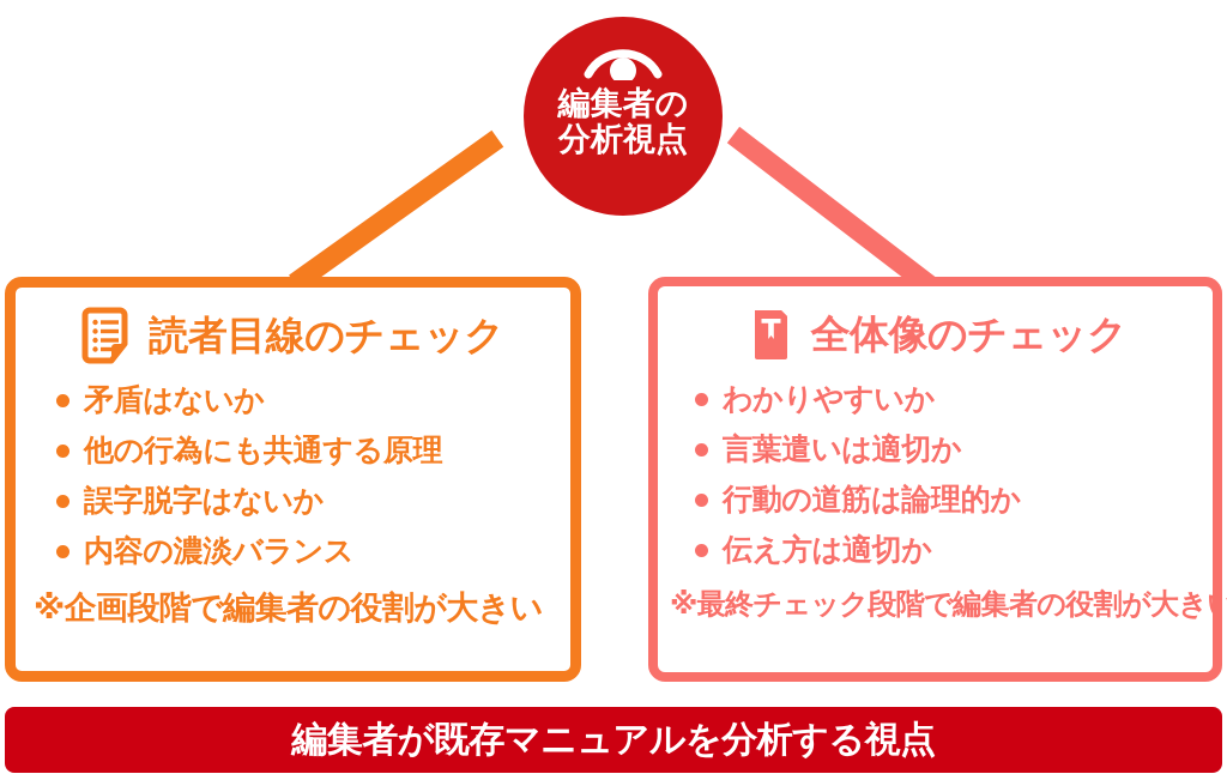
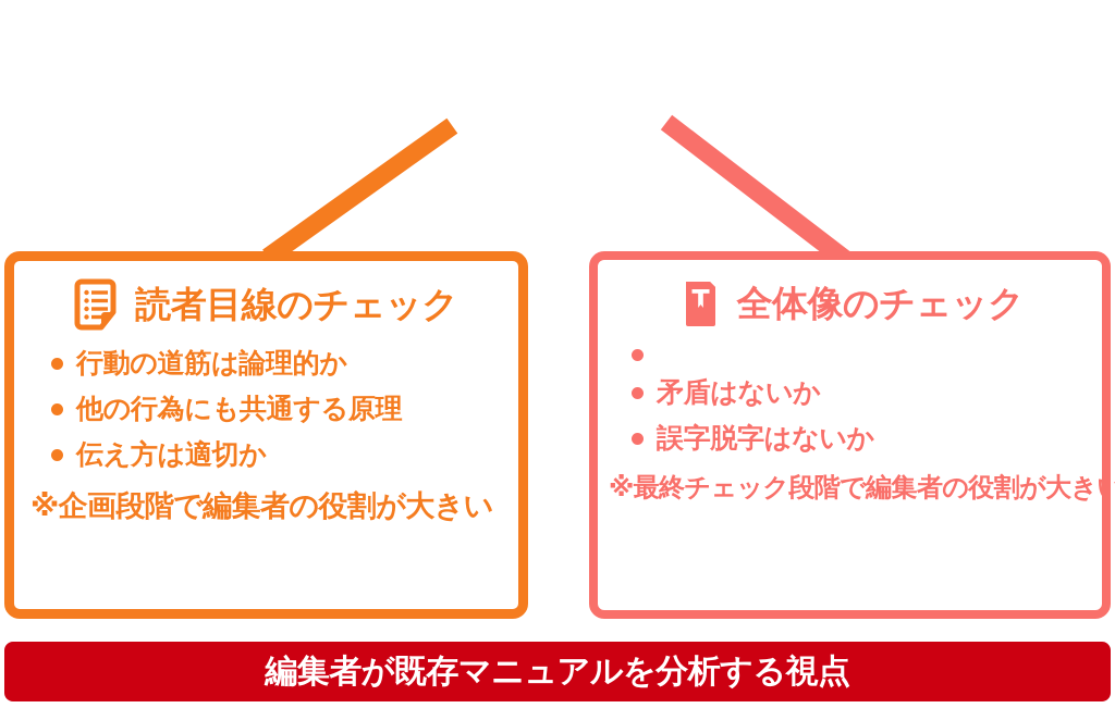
- 編集者の
- 分析視点
  読者目線のチェック
- 矛盾はないか
+ 行動の道筋は論理的か
  他の行為にも共通する原理
- 誤字脱字はないか
+ 伝え方は適切か
- 内容の濃淡バランス
  ※企画段階で編集者の役割が大きい
  全体像のチェック
- わかりやすいか
- 言葉遣いは適切か
- 行動の道筋は論理的か
+ 矛盾はないか
- 伝え方は適切か
+ 誤字脱字はないか
  ※最終チェック段階で編集者の役割が大きい
  編集者が既存マニュアルを分析する視点
